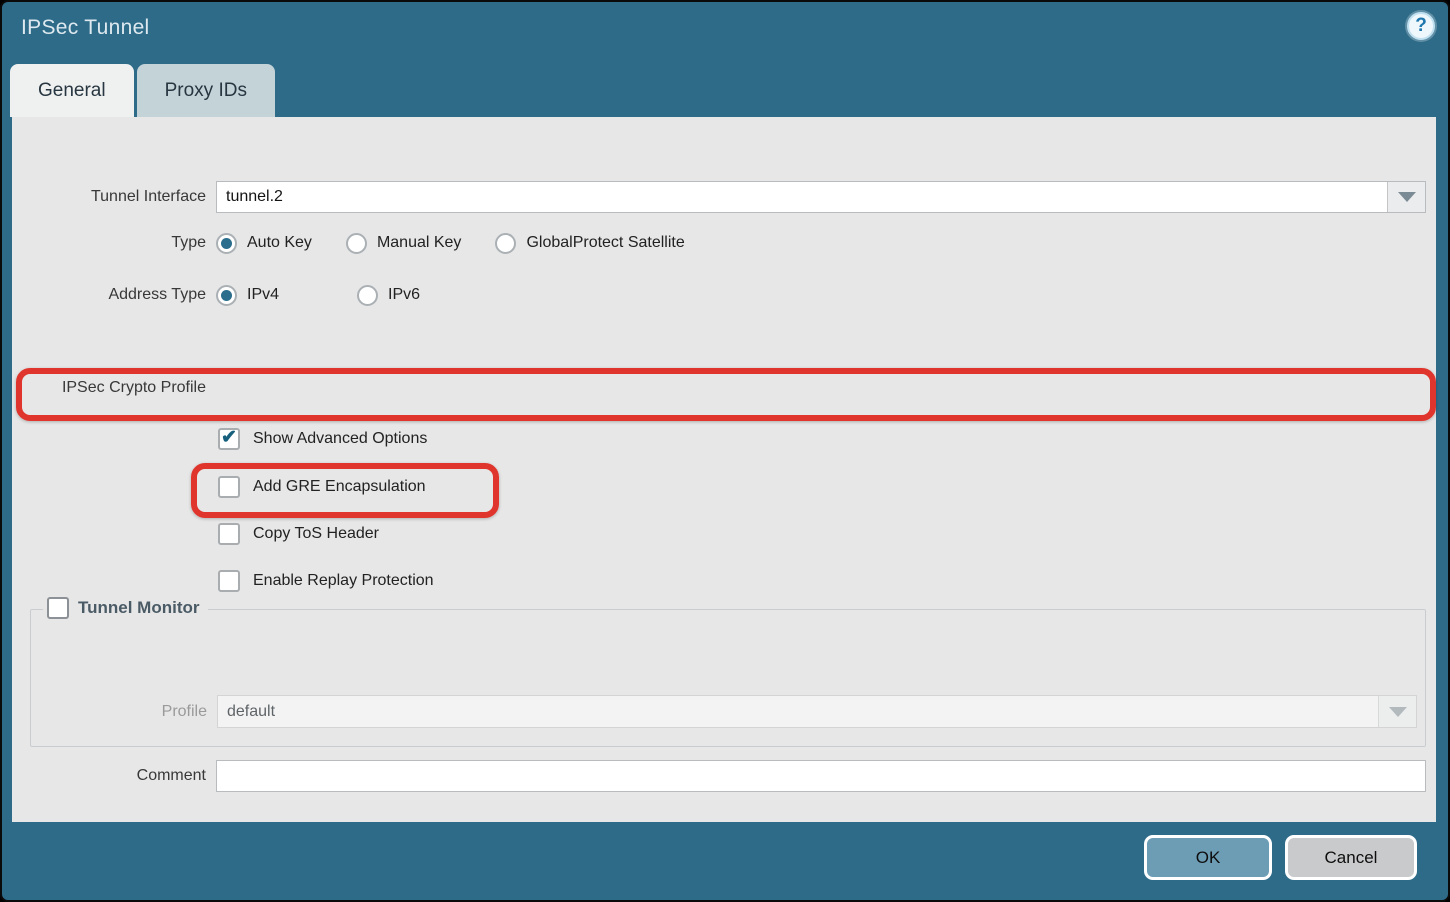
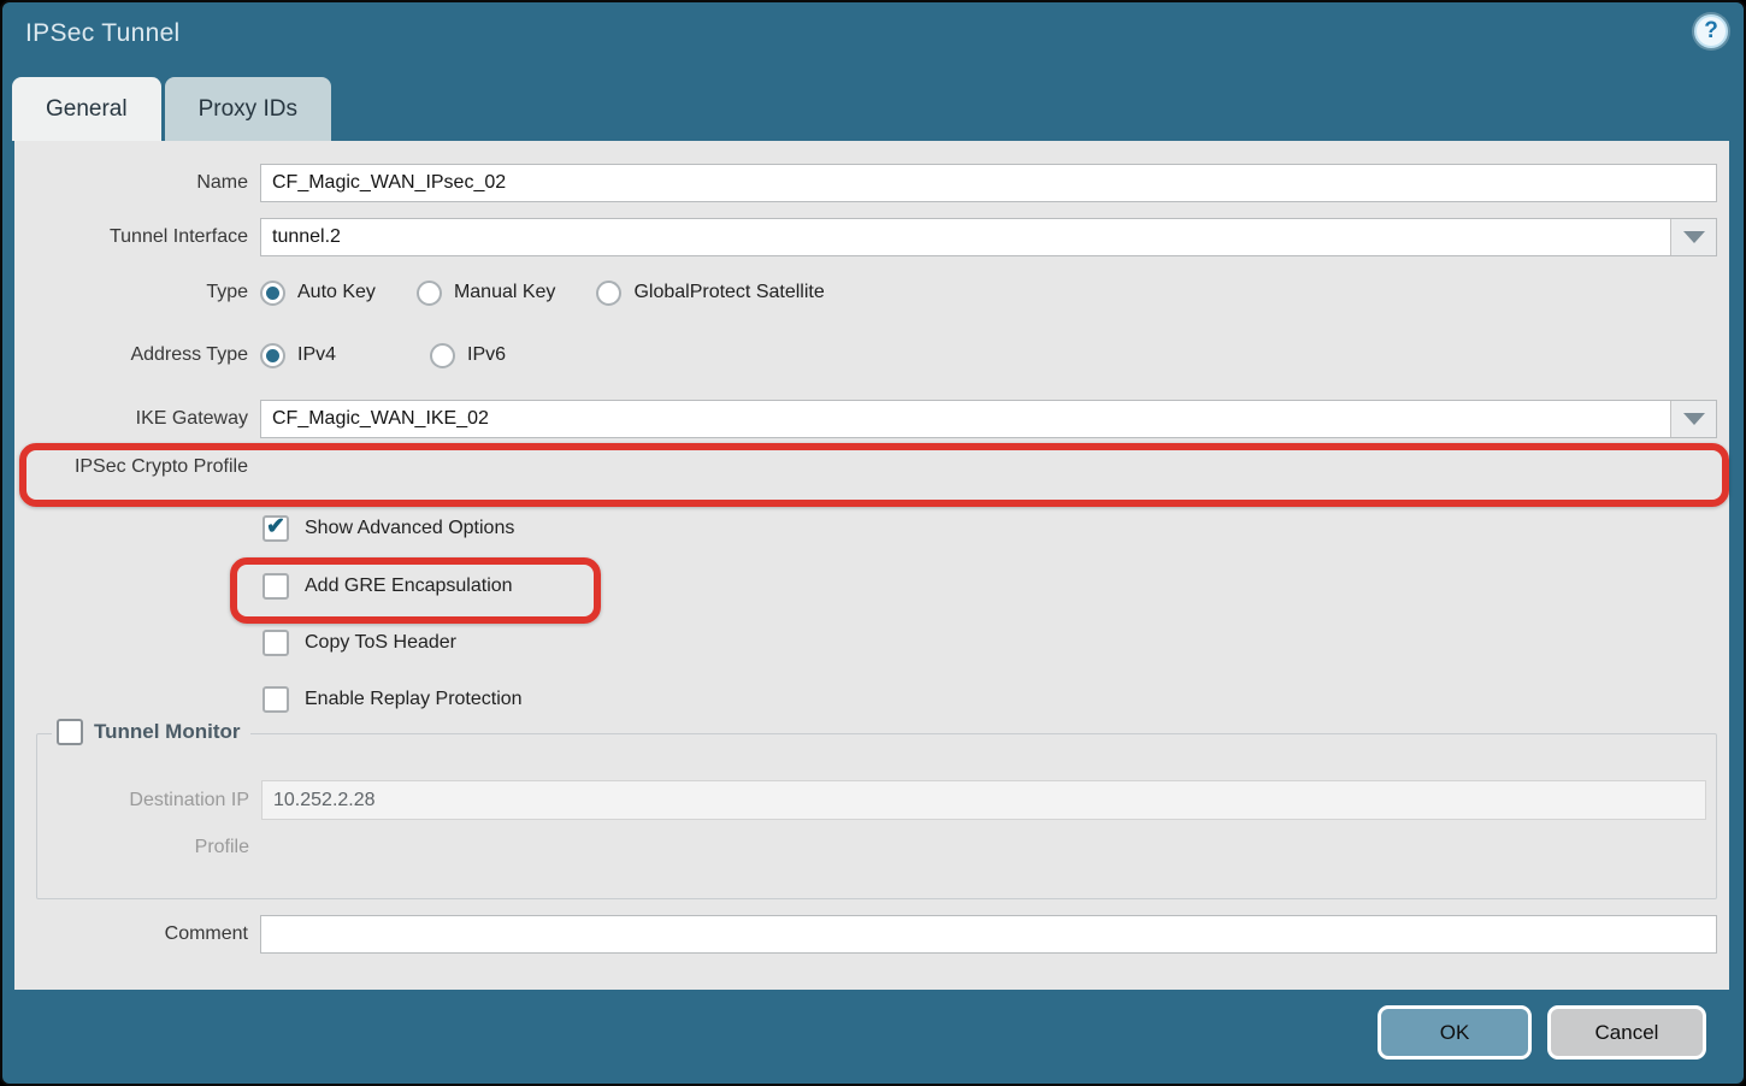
  IPSec Tunnel
  ?
  General
  Proxy IDs
+ Name
+ CF_Magic_WAN_IPsec_02
  Tunnel Interface
  tunnel.2
  Type
  Auto Key
  Manual Key
  GlobalProtect Satellite
  Address Type
  IPv4
  IPv6
+ IKE Gateway
+ CF_Magic_WAN_IKE_02
  IPSec Crypto Profile
  Show Advanced Options
  Add GRE Encapsulation
  Copy ToS Header
  Enable Replay Protection
  Tunnel Monitor
+ Destination IP
+ 10.252.2.28
  Profile
- default
  Comment
  OK
  Cancel
